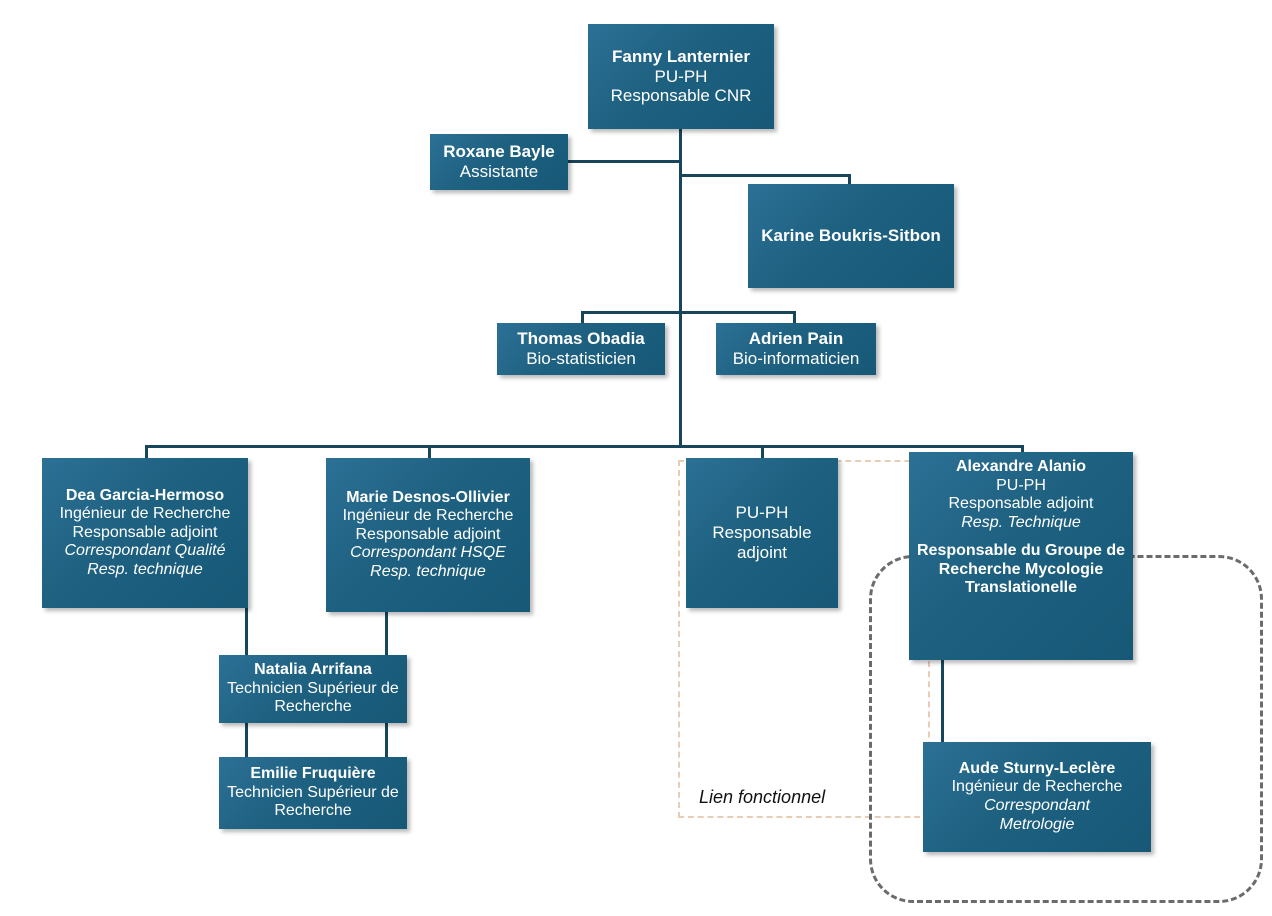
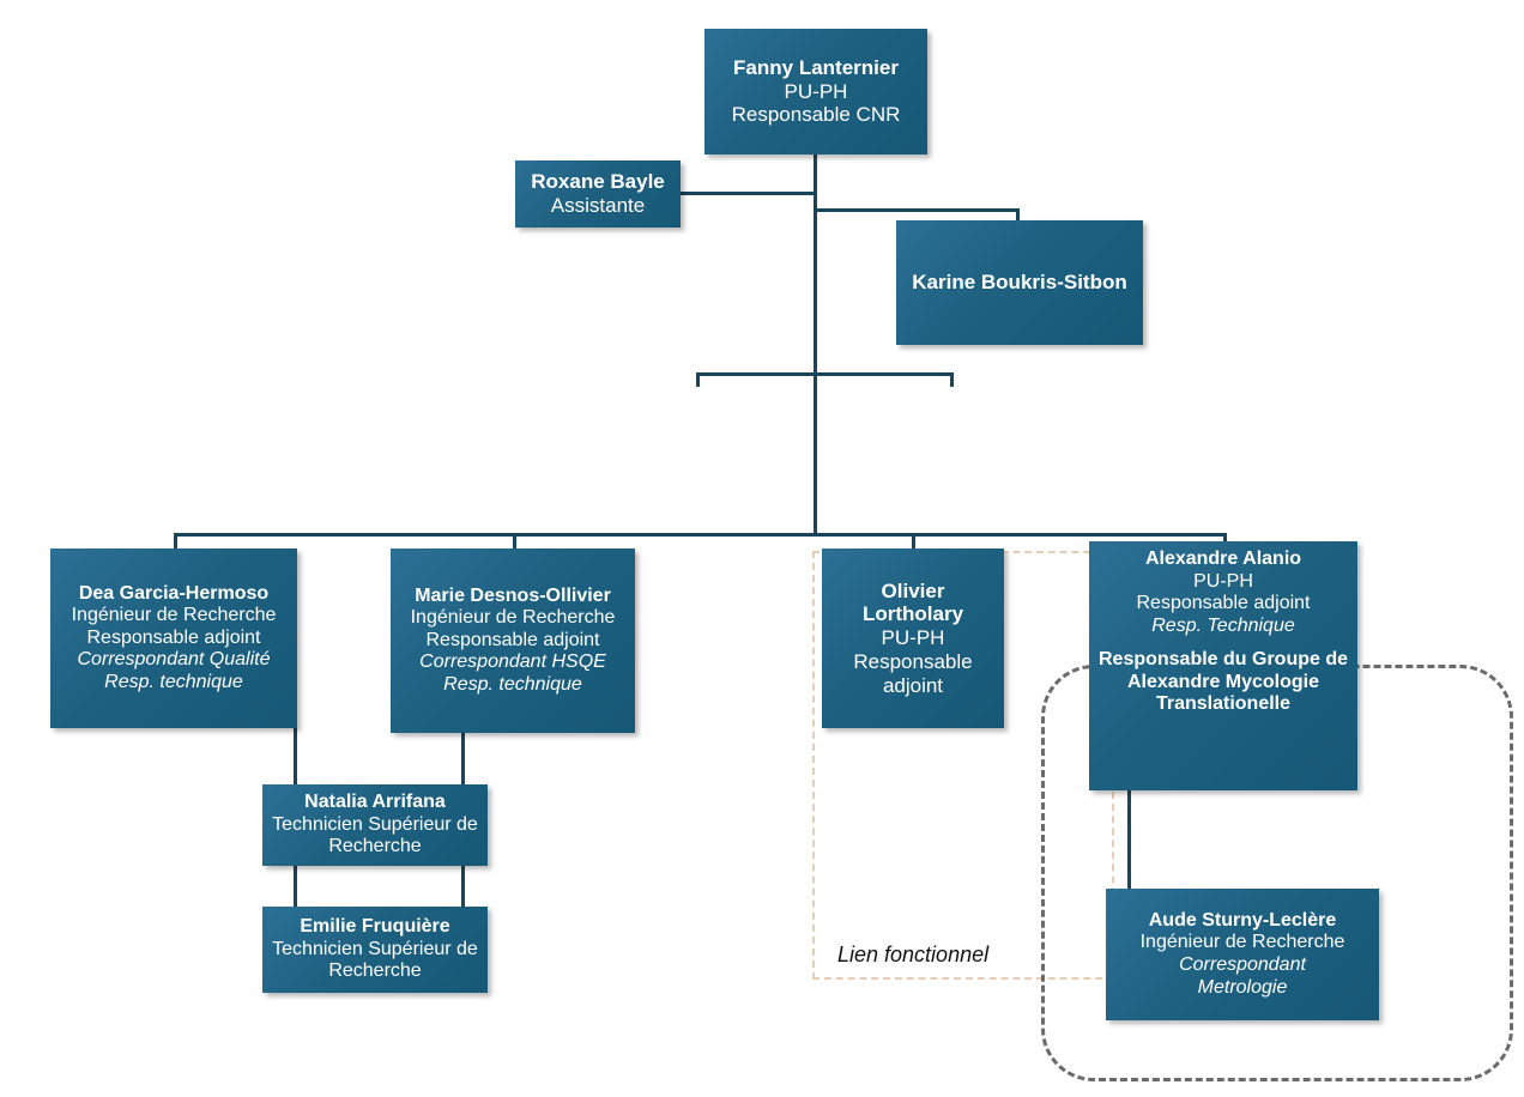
  Lien fonctionnel
  Fanny Lanternier
  PU-PH
  Responsable CNR
  Roxane Bayle
  Assistante
  Karine Boukris-Sitbon
- Thomas Obadia
- Bio-statisticien
- Adrien Pain
- Bio-informaticien
  Dea Garcia-Hermoso
  Ingénieur de Recherche
  Responsable adjoint
  Correspondant Qualité
  Resp. technique
  Marie Desnos-Ollivier
  Ingénieur de Recherche
  Responsable adjoint
  Correspondant HSQE
  Resp. technique
+ Olivier Lortholary
  PU-PH
  Responsable adjoint
  Alexandre Alanio
  PU-PH
  Responsable adjoint
  Resp. Technique
- Responsable du Groupe de Recherche Mycologie Translationelle
+ Responsable du Groupe de Alexandre Mycologie Translationelle
  Natalia Arrifana
  Technicien Supérieur de Recherche
  Emilie Fruquière
  Technicien Supérieur de Recherche
  Aude Sturny-Leclère
  Ingénieur de Recherche
  Correspondant
  Metrologie
